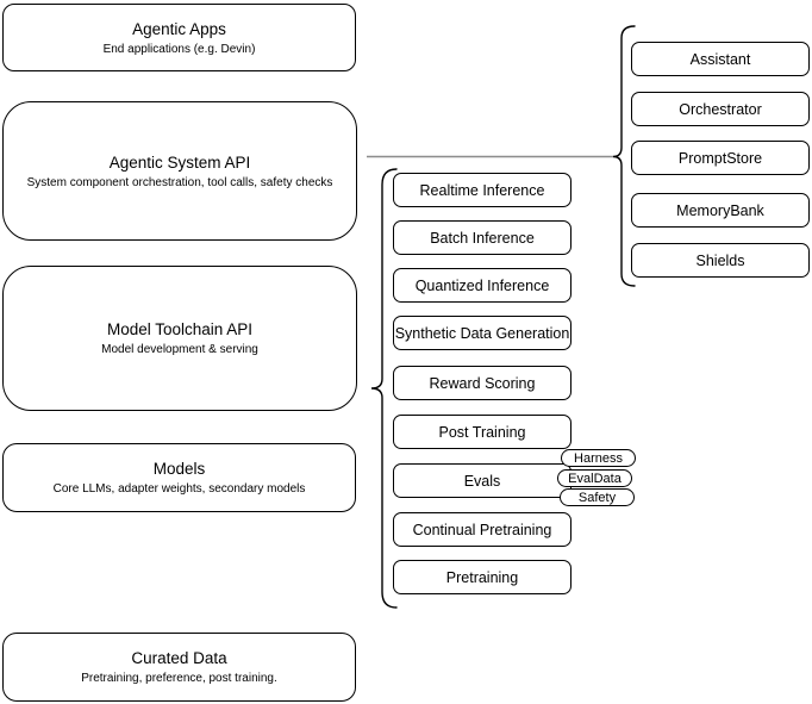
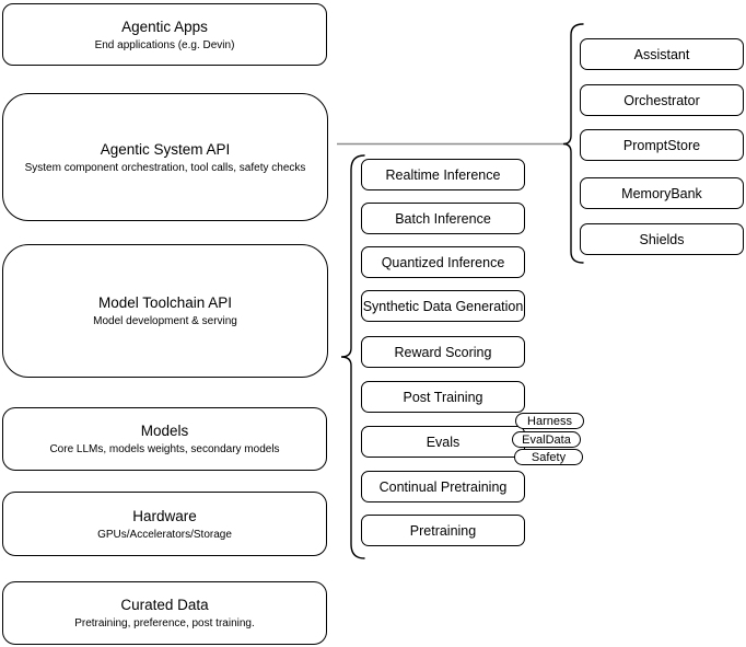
  Agentic Apps
  End applications (e.g. Devin)
  Agentic System API
  System component orchestration, tool calls, safety checks
  Model Toolchain API
  Model development & serving
  Models
- Core LLMs, adapter weights, secondary models
+ Core LLMs, models weights, secondary models
+ Hardware
+ GPUs/Accelerators/Storage
  Curated Data
  Pretraining, preference, post training.
  Realtime Inference
  Batch Inference
  Quantized Inference
  Synthetic Data Generation
  Reward Scoring
  Post Training
  Evals
  Continual Pretraining
  Pretraining
  Harness
  EvalData
  Safety
  Assistant
  Orchestrator
  PromptStore
  MemoryBank
  Shields
